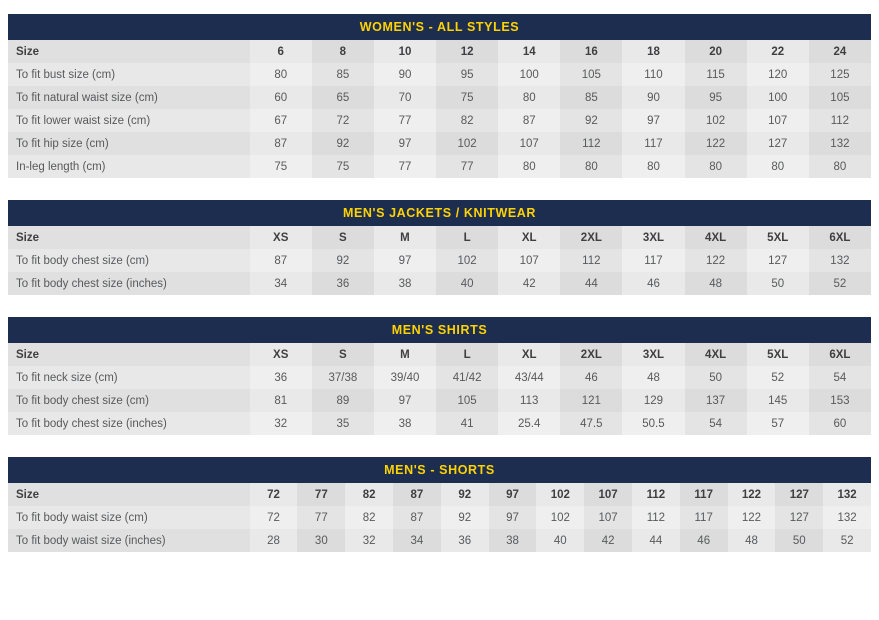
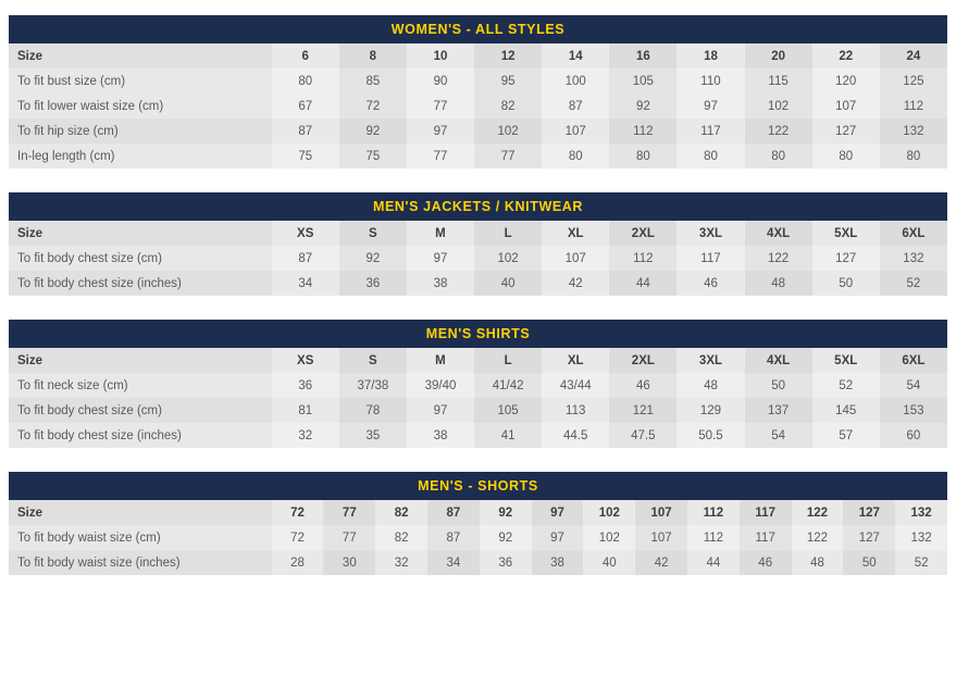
  WOMEN'S - ALL STYLES
  Size	6	8	10	12	14	16	18	20	22	24
  To fit bust size (cm)	80	85	90	95	100	105	110	115	120	125
- To fit natural waist size (cm)	60	65	70	75	80	85	90	95	100	105
  To fit lower waist size (cm)	67	72	77	82	87	92	97	102	107	112
  To fit hip size (cm)	87	92	97	102	107	112	117	122	127	132
  In-leg length (cm)	75	75	77	77	80	80	80	80	80	80
  MEN'S JACKETS / KNITWEAR
  Size	XS	S	M	L	XL	2XL	3XL	4XL	5XL	6XL
  To fit body chest size (cm)	87	92	97	102	107	112	117	122	127	132
  To fit body chest size (inches)	34	36	38	40	42	44	46	48	50	52
  MEN'S SHIRTS
  Size	XS	S	M	L	XL	2XL	3XL	4XL	5XL	6XL
  To fit neck size (cm)	36	37/38	39/40	41/42	43/44	46	48	50	52	54
- To fit body chest size (cm)	81	89	97	105	113	121	129	137	145	153
+ To fit body chest size (cm)	81	78	97	105	113	121	129	137	145	153
- To fit body chest size (inches)	32	35	38	41	25.4	47.5	50.5	54	57	60
+ To fit body chest size (inches)	32	35	38	41	44.5	47.5	50.5	54	57	60
  MEN'S - SHORTS
  Size	72	77	82	87	92	97	102	107	112	117	122	127	132
  To fit body waist size (cm)	72	77	82	87	92	97	102	107	112	117	122	127	132
  To fit body waist size (inches)	28	30	32	34	36	38	40	42	44	46	48	50	52
